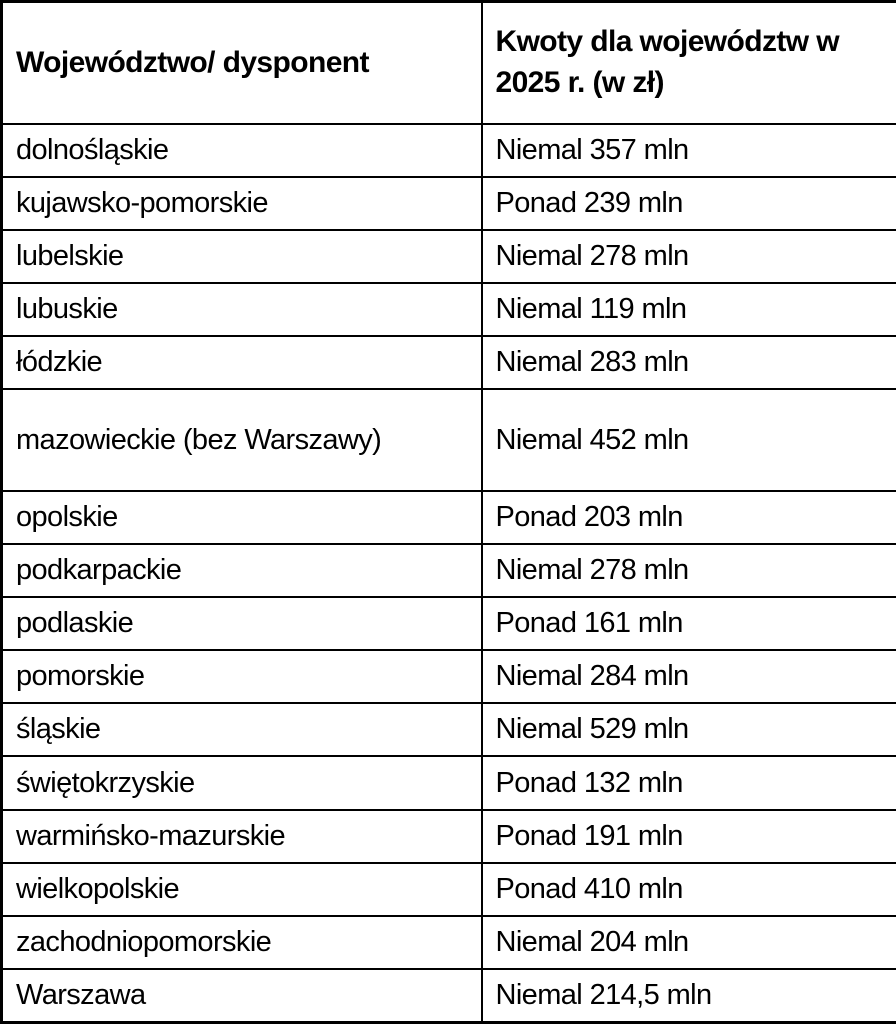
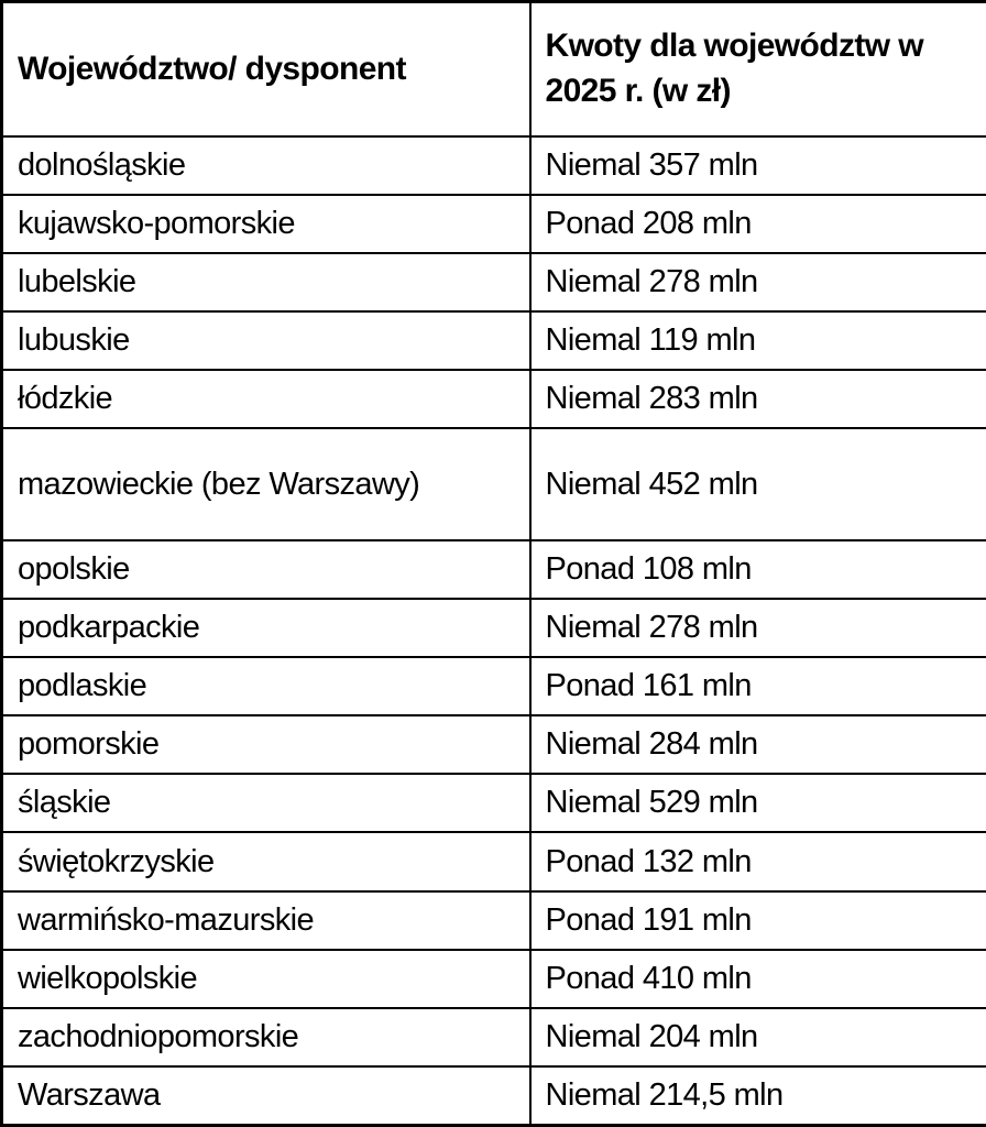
  Województwo/ dysponent	Kwoty dla województw w 2025 r. (w zł)
  dolnośląskie	Niemal 357 mln
- kujawsko-pomorskie	Ponad 239 mln
+ kujawsko-pomorskie	Ponad 208 mln
  lubelskie	Niemal 278 mln
  lubuskie	Niemal 119 mln
  łódzkie	Niemal 283 mln
  mazowieckie (bez Warszawy)	Niemal 452 mln
- opolskie	Ponad 203 mln
+ opolskie	Ponad 108 mln
  podkarpackie	Niemal 278 mln
  podlaskie	Ponad 161 mln
  pomorskie	Niemal 284 mln
  śląskie	Niemal 529 mln
  świętokrzyskie	Ponad 132 mln
  warmińsko-mazurskie	Ponad 191 mln
  wielkopolskie	Ponad 410 mln
  zachodniopomorskie	Niemal 204 mln
  Warszawa	Niemal 214,5 mln
